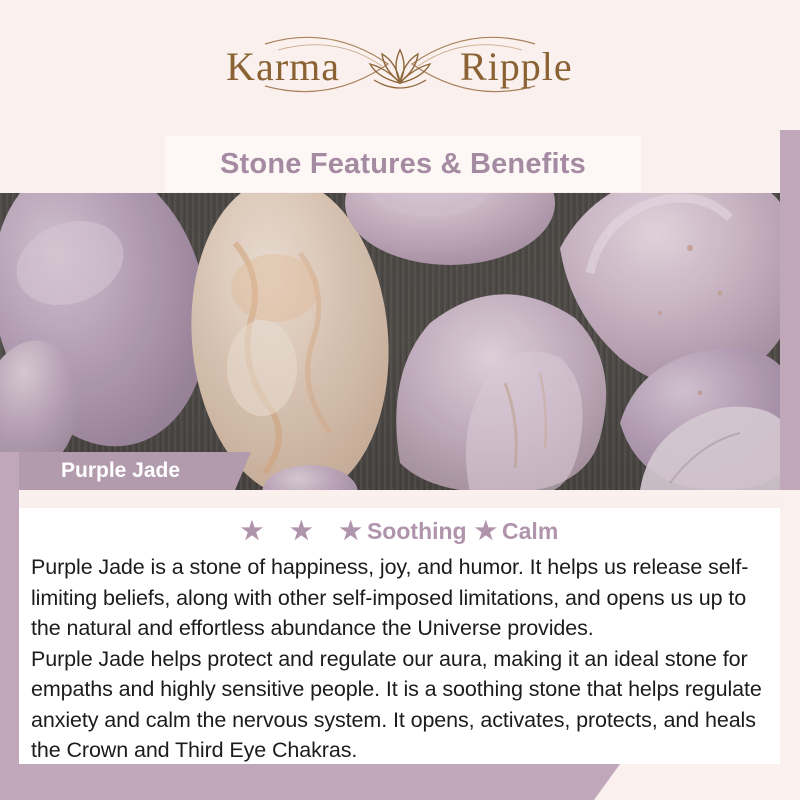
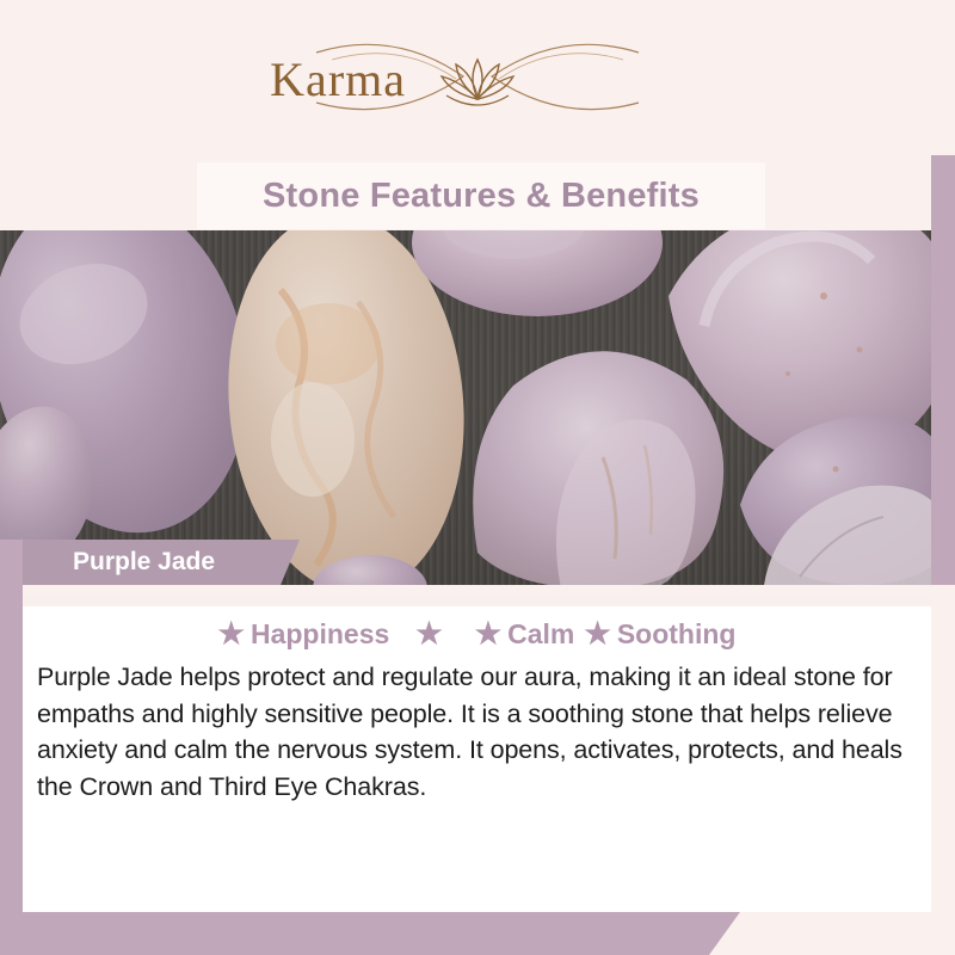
  Karma
- Ripple
  Stone Features & Benefits
  Purple Jade
  ★
+ Happiness
  ★
  ★
- Soothing
+ Calm
  ★
- Calm
+ Soothing
- Purple Jade is a stone of happiness, joy, and humor. It helps us release self-limiting beliefs, along with other self-imposed limitations, and opens us up to the natural and effortless abundance the Universe provides.
- Purple Jade helps protect and regulate our aura, making it an ideal stone for empaths and highly sensitive people. It is a soothing stone that helps regulate anxiety and calm the nervous system. It opens, activates, protects, and heals the Crown and Third Eye Chakras.
+ Purple Jade helps protect and regulate our aura, making it an ideal stone for empaths and highly sensitive people. It is a soothing stone that helps relieve anxiety and calm the nervous system. It opens, activates, protects, and heals the Crown and Third Eye Chakras.
